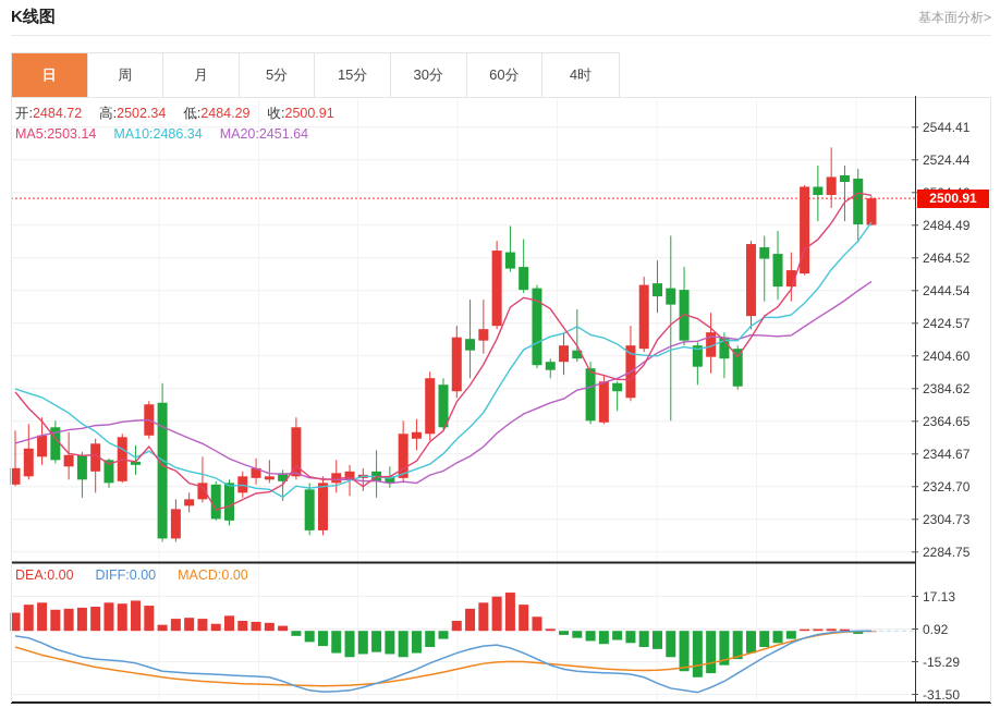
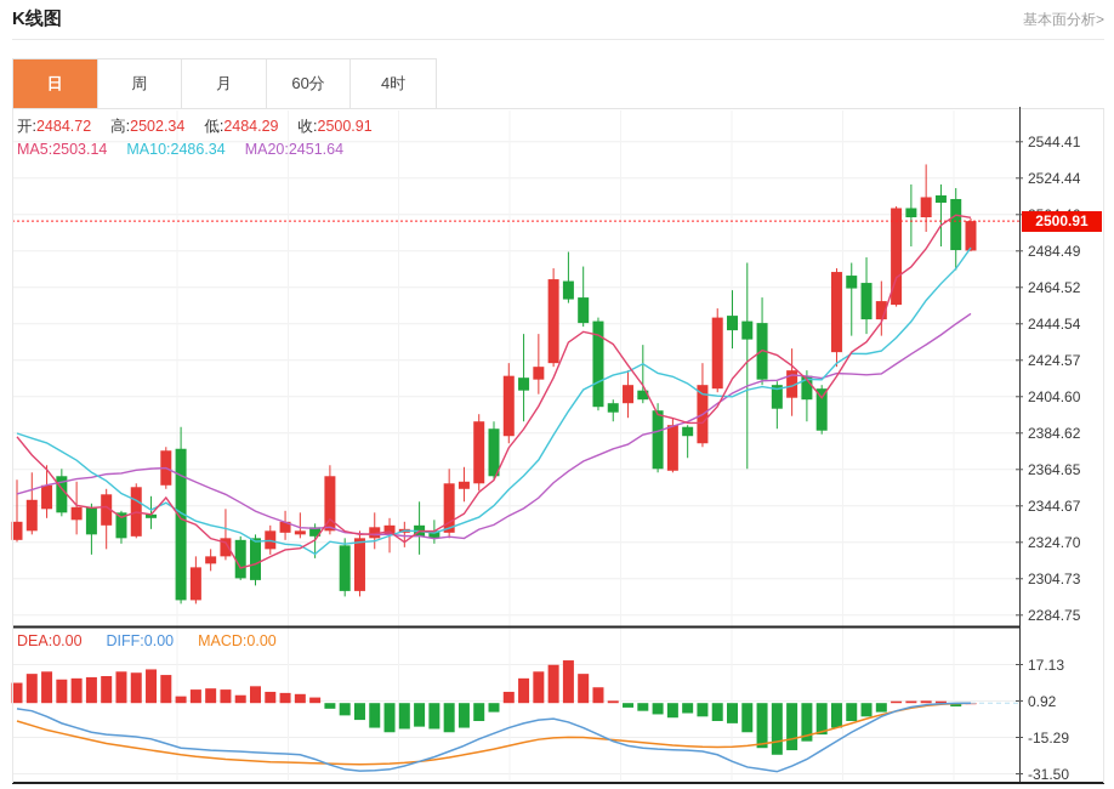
  K线图
  基本面分析>
  日
  周
  月
- 5分
- 15分
- 30分
  60分
  4时
  开:2484.72
  高:2502.34
  低:2484.29
  收:2500.91
  MA5:2503.14
  MA10:2486.34
  MA20:2451.64
  DEA:0.00
  DIFF:0.00
  MACD:0.00
  2500.91
  2544.41
  2524.44
  2484.49
  2464.52
  2444.54
  2424.57
  2404.60
  2384.62
  2364.65
  2344.67
  2324.70
  2304.73
  2284.75
  17.13
  0.92
  -15.29
  -31.50
